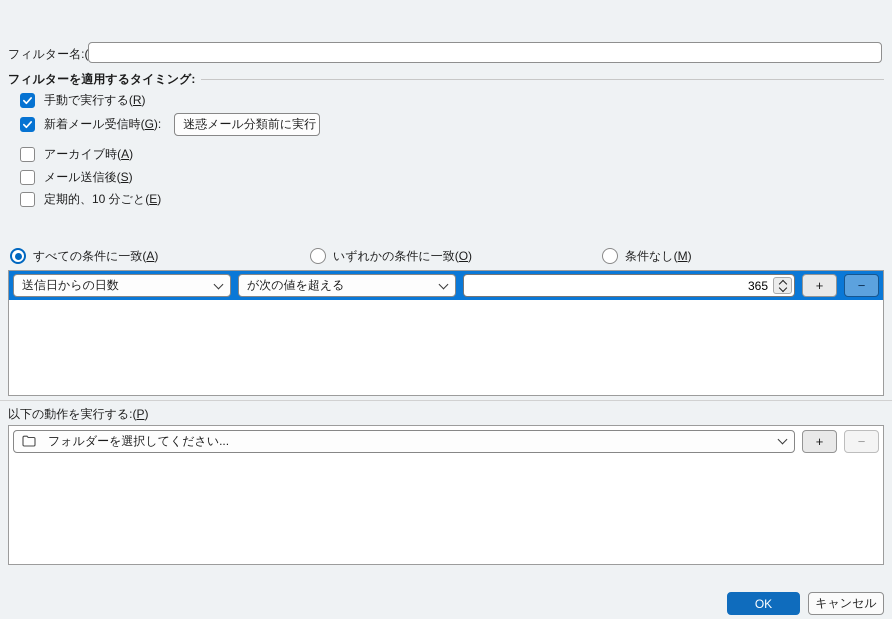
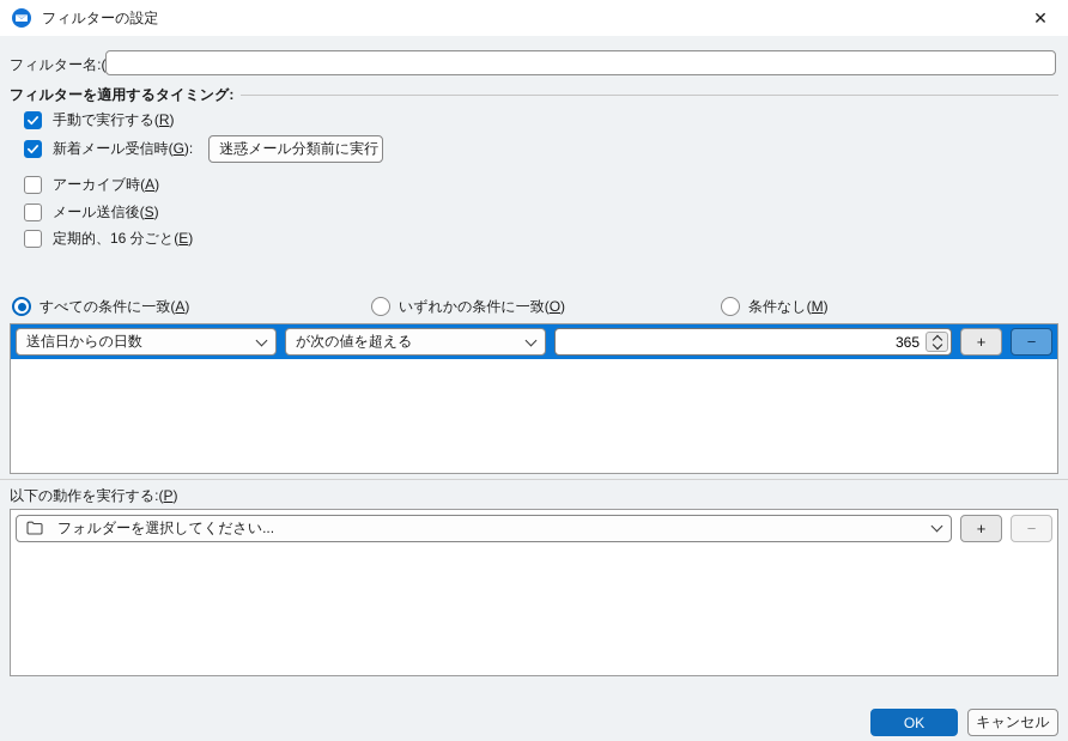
+ フィルターの設定
+ ✕
  フィルター名:(
  フィルターを適用するタイミング:
  手動で実行する(R)
  新着メール受信時(G):
  迷惑メール分類前に実行
  アーカイブ時(A)
  メール送信後(S)
- 定期的、10 分ごと(E)
+ 定期的、16 分ごと(E)
  すべての条件に一致(A)
  いずれかの条件に一致(O)
  条件なし(M)
  送信日からの日数
  が次の値を超える
  365
  +
  −
  以下の動作を実行する:(P)
  フォルダーを選択してください...
  +
  −
  OK
  キャンセル
